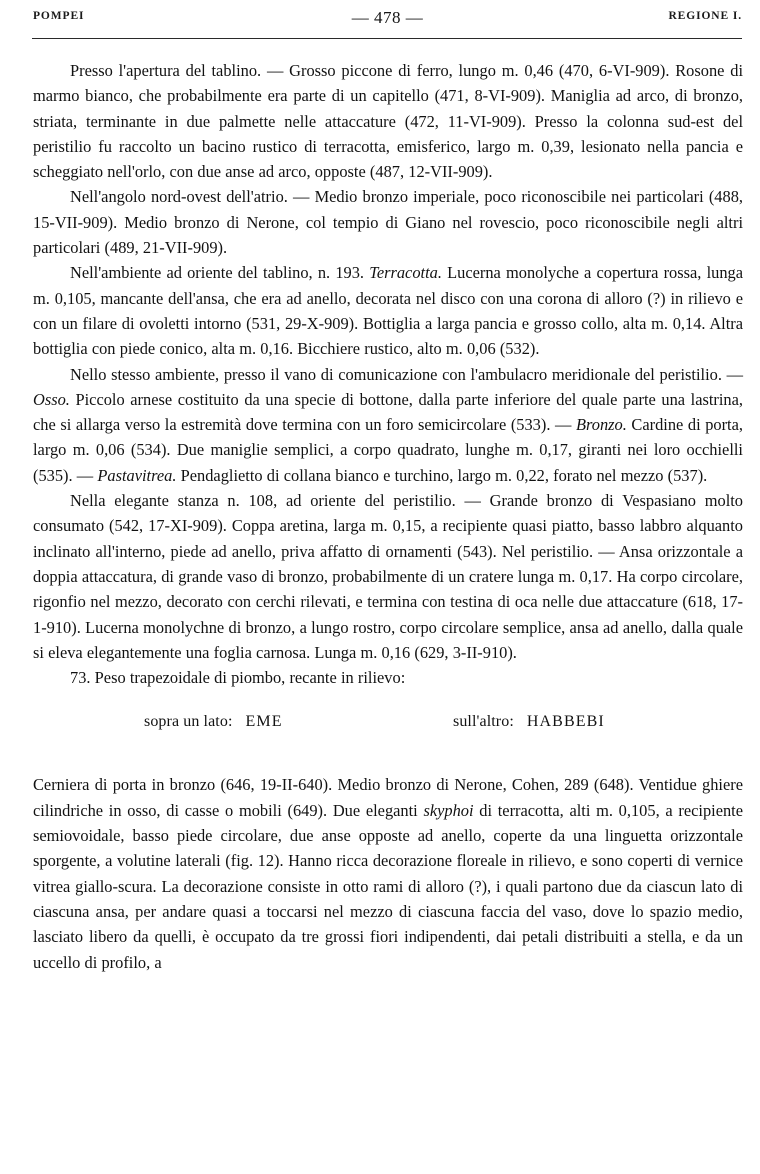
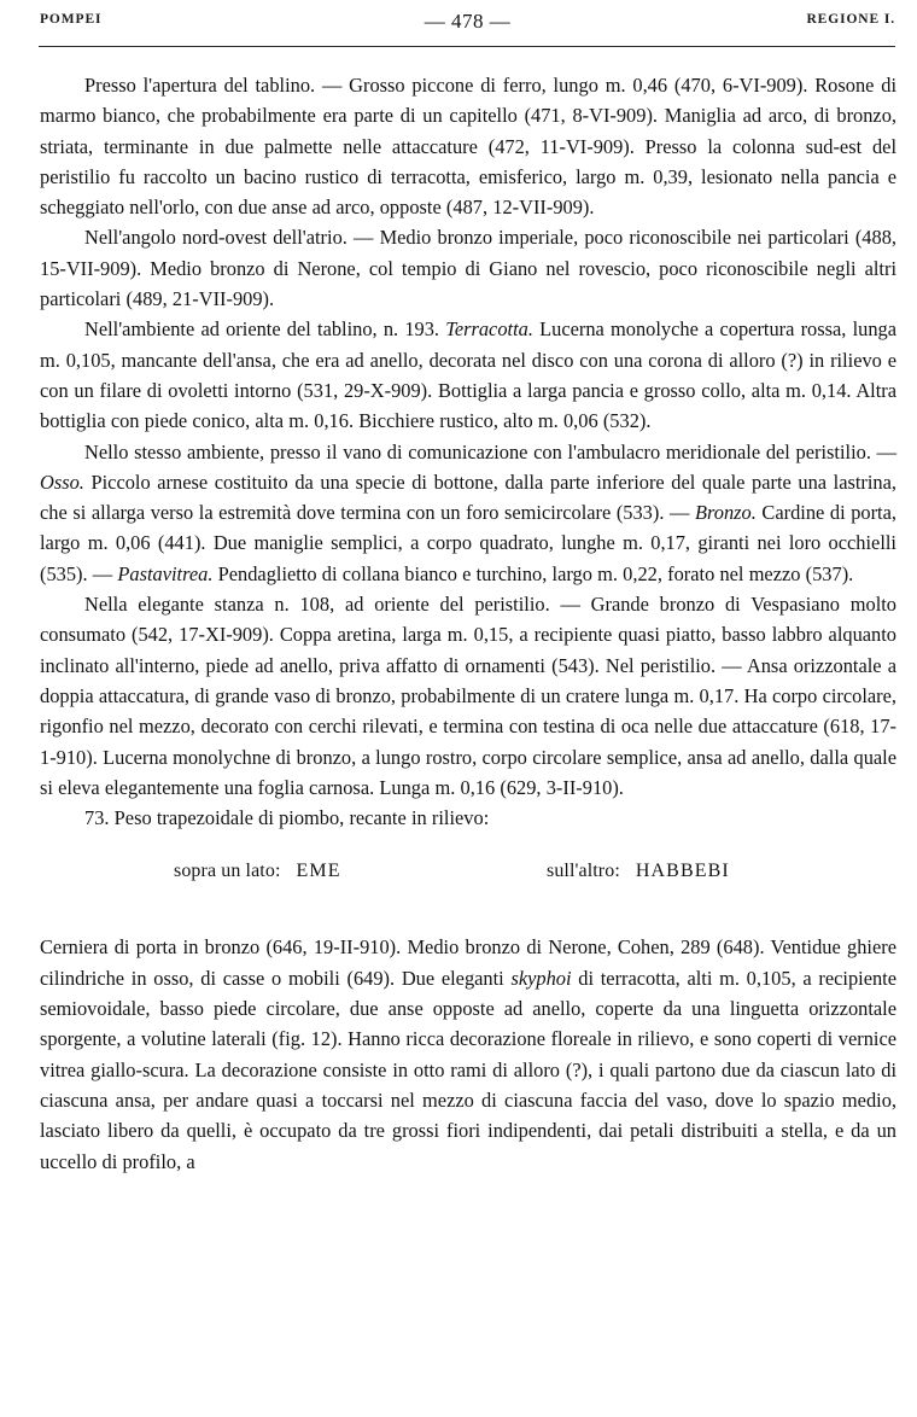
  POMPEI
  — 478 —
  REGIONE I.
  Presso l'apertura del tablino. — Grosso piccone di ferro, lungo m. 0,46 (470, 6-VI-909). Rosone di marmo bianco, che probabilmente era parte di un capitello (471, 8-VI-909). Maniglia ad arco, di bronzo, striata, terminante in due palmette nelle attaccature (472, 11-VI-909). Presso la colonna sud-est del peristilio fu raccolto un bacino rustico di terracotta, emisferico, largo m. 0,39, lesionato nella pancia e scheggiato nell'orlo, con due anse ad arco, opposte (487, 12-VII-909).
  Nell'angolo nord-ovest dell'atrio. — Medio bronzo imperiale, poco riconoscibile nei particolari (488, 15-VII-909). Medio bronzo di Nerone, col tempio di Giano nel rovescio, poco riconoscibile negli altri particolari (489, 21-VII-909).
  Nell'ambiente ad oriente del tablino, n. 193. Terracotta. Lucerna monolyche a copertura rossa, lunga m. 0,105, mancante dell'ansa, che era ad anello, decorata nel disco con una corona di alloro (?) in rilievo e con un filare di ovoletti intorno (531, 29-X-909). Bottiglia a larga pancia e grosso collo, alta m. 0,14. Altra bottiglia con piede conico, alta m. 0,16. Bicchiere rustico, alto m. 0,06 (532).
- Nello stesso ambiente, presso il vano di comunicazione con l'ambulacro meridionale del peristilio. — Osso. Piccolo arnese costituito da una specie di bottone, dalla parte inferiore del quale parte una lastrina, che si allarga verso la estremità dove termina con un foro semicircolare (533). — Bronzo. Cardine di porta, largo m. 0,06 (534). Due maniglie semplici, a corpo quadrato, lunghe m. 0,17, giranti nei loro occhielli (535). — Pastavitrea. Pendaglietto di collana bianco e turchino, largo m. 0,22, forato nel mezzo (537).
+ Nello stesso ambiente, presso il vano di comunicazione con l'ambulacro meridionale del peristilio. — Osso. Piccolo arnese costituito da una specie di bottone, dalla parte inferiore del quale parte una lastrina, che si allarga verso la estremità dove termina con un foro semicircolare (533). — Bronzo. Cardine di porta, largo m. 0,06 (441). Due maniglie semplici, a corpo quadrato, lunghe m. 0,17, giranti nei loro occhielli (535). — Pastavitrea. Pendaglietto di collana bianco e turchino, largo m. 0,22, forato nel mezzo (537).
  Nella elegante stanza n. 108, ad oriente del peristilio. — Grande bronzo di Vespasiano molto consumato (542, 17-XI-909). Coppa aretina, larga m. 0,15, a recipiente quasi piatto, basso labbro alquanto inclinato all'interno, piede ad anello, priva affatto di ornamenti (543). Nel peristilio. — Ansa orizzontale a doppia attaccatura, di grande vaso di bronzo, probabilmente di un cratere lunga m. 0,17. Ha corpo circolare, rigonfio nel mezzo, decorato con cerchi rilevati, e termina con testina di oca nelle due attaccature (618, 17-1-910). Lucerna monolychne di bronzo, a lungo rostro, corpo circolare semplice, ansa ad anello, dalla quale si eleva elegantemente una foglia carnosa. Lunga m. 0,16 (629, 3-II-910).
  73. Peso trapezoidale di piombo, recante in rilievo:
  sopra un lato: EME
  sull'altro: HABBEBI
- Cerniera di porta in bronzo (646, 19-II-640). Medio bronzo di Nerone, Cohen, 289 (648). Ventidue ghiere cilindriche in osso, di casse o mobili (649). Due eleganti skyphoi di terracotta, alti m. 0,105, a recipiente semiovoidale, basso piede circolare, due anse opposte ad anello, coperte da una linguetta orizzontale sporgente, a volutine laterali (fig. 12). Hanno ricca decorazione floreale in rilievo, e sono coperti di vernice vitrea giallo-scura. La decorazione consiste in otto rami di alloro (?), i quali partono due da ciascun lato di ciascuna ansa, per andare quasi a toccarsi nel mezzo di ciascuna faccia del vaso, dove lo spazio medio, lasciato libero da quelli, è occupato da tre grossi fiori indipendenti, dai petali distribuiti a stella, e da un uccello di profilo, a
+ Cerniera di porta in bronzo (646, 19-II-910). Medio bronzo di Nerone, Cohen, 289 (648). Ventidue ghiere cilindriche in osso, di casse o mobili (649). Due eleganti skyphoi di terracotta, alti m. 0,105, a recipiente semiovoidale, basso piede circolare, due anse opposte ad anello, coperte da una linguetta orizzontale sporgente, a volutine laterali (fig. 12). Hanno ricca decorazione floreale in rilievo, e sono coperti di vernice vitrea giallo-scura. La decorazione consiste in otto rami di alloro (?), i quali partono due da ciascun lato di ciascuna ansa, per andare quasi a toccarsi nel mezzo di ciascuna faccia del vaso, dove lo spazio medio, lasciato libero da quelli, è occupato da tre grossi fiori indipendenti, dai petali distribuiti a stella, e da un uccello di profilo, a
